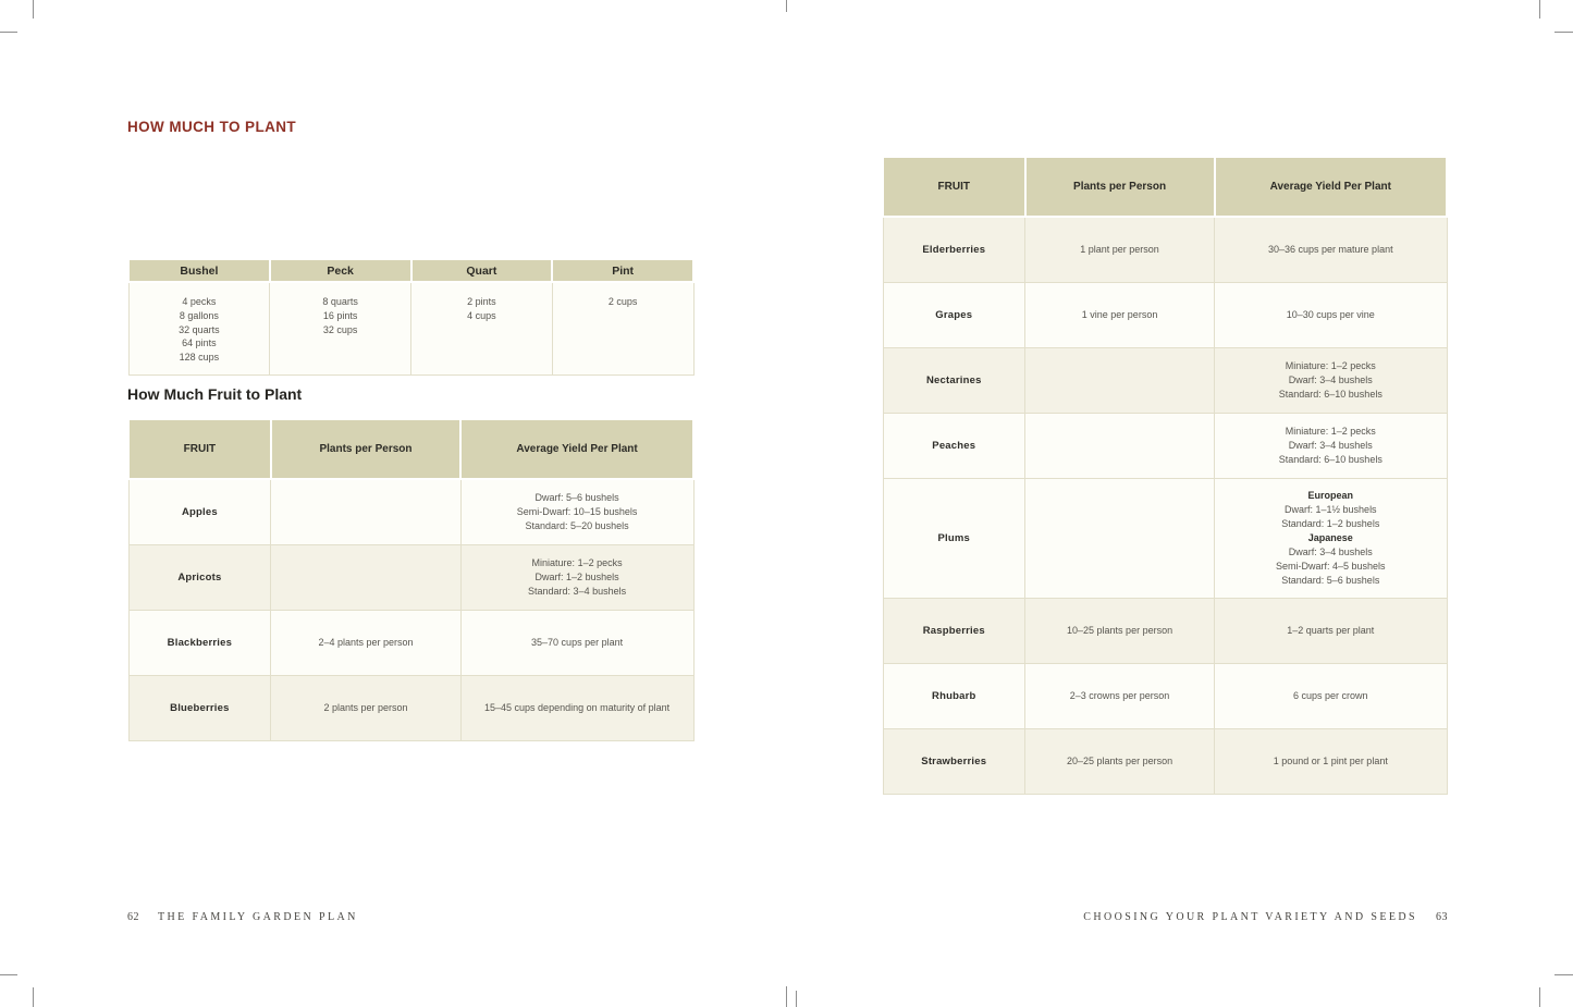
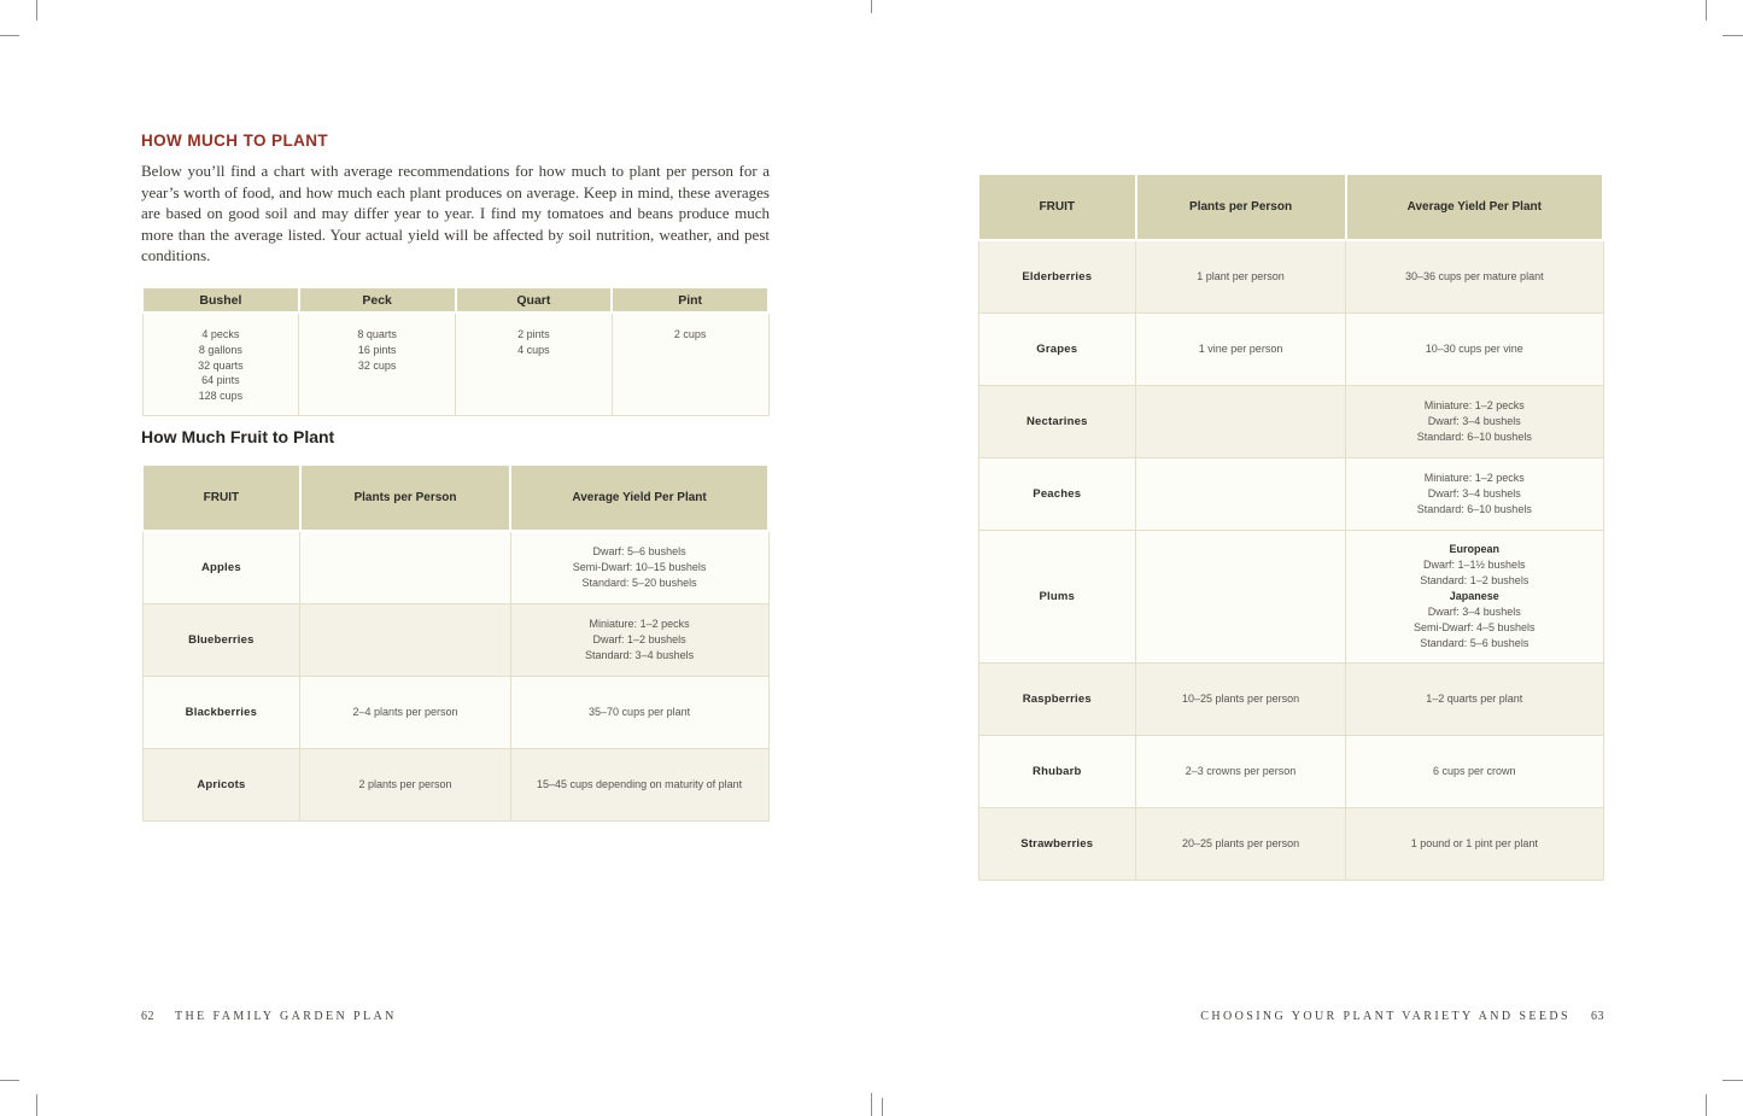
  HOW MUCH TO PLANT
+ Below you’ll find a chart with average recommendations for how much to plant per person for a year’s worth of food, and how much each plant produces on average. Keep in mind, these averages are based on good soil and may differ year to year. I find my tomatoes and beans produce much more than the average listed. Your actual yield will be affected by soil nutrition, weather, and pest conditions.
  Bushel	Peck	Quart	Pint
  4 pecks8 gallons32 quarts64 pints128 cups	8 quarts16 pints32 cups	2 pints4 cups	2 cups
  How Much Fruit to Plant
  FRUIT	Plants per Person	Average Yield Per Plant
  Apples		Dwarf: 5–6 bushelsSemi-Dwarf: 10–15 bushelsStandard: 5–20 bushels
- Apricots		Miniature: 1–2 pecksDwarf: 1–2 bushelsStandard: 3–4 bushels
+ Blueberries		Miniature: 1–2 pecksDwarf: 1–2 bushelsStandard: 3–4 bushels
  Blackberries	2–4 plants per person	35–70 cups per plant
- Blueberries	2 plants per person	15–45 cups depending on maturity of plant
+ Apricots	2 plants per person	15–45 cups depending on maturity of plant
  62 THE FAMILY GARDEN PLAN
  FRUIT	Plants per Person	Average Yield Per Plant
  Elderberries	1 plant per person	30–36 cups per mature plant
  Grapes	1 vine per person	10–30 cups per vine
  Nectarines		Miniature: 1–2 pecksDwarf: 3–4 bushelsStandard: 6–10 bushels
  Peaches		Miniature: 1–2 pecksDwarf: 3–4 bushelsStandard: 6–10 bushels
  Plums		EuropeanDwarf: 1–1½ bushelsStandard: 1–2 bushelsJapaneseDwarf: 3–4 bushelsSemi-Dwarf: 4–5 bushelsStandard: 5–6 bushels
  Raspberries	10–25 plants per person	1–2 quarts per plant
  Rhubarb	2–3 crowns per person	6 cups per crown
  Strawberries	20–25 plants per person	1 pound or 1 pint per plant
  CHOOSING YOUR PLANT VARIETY AND SEEDS 63
